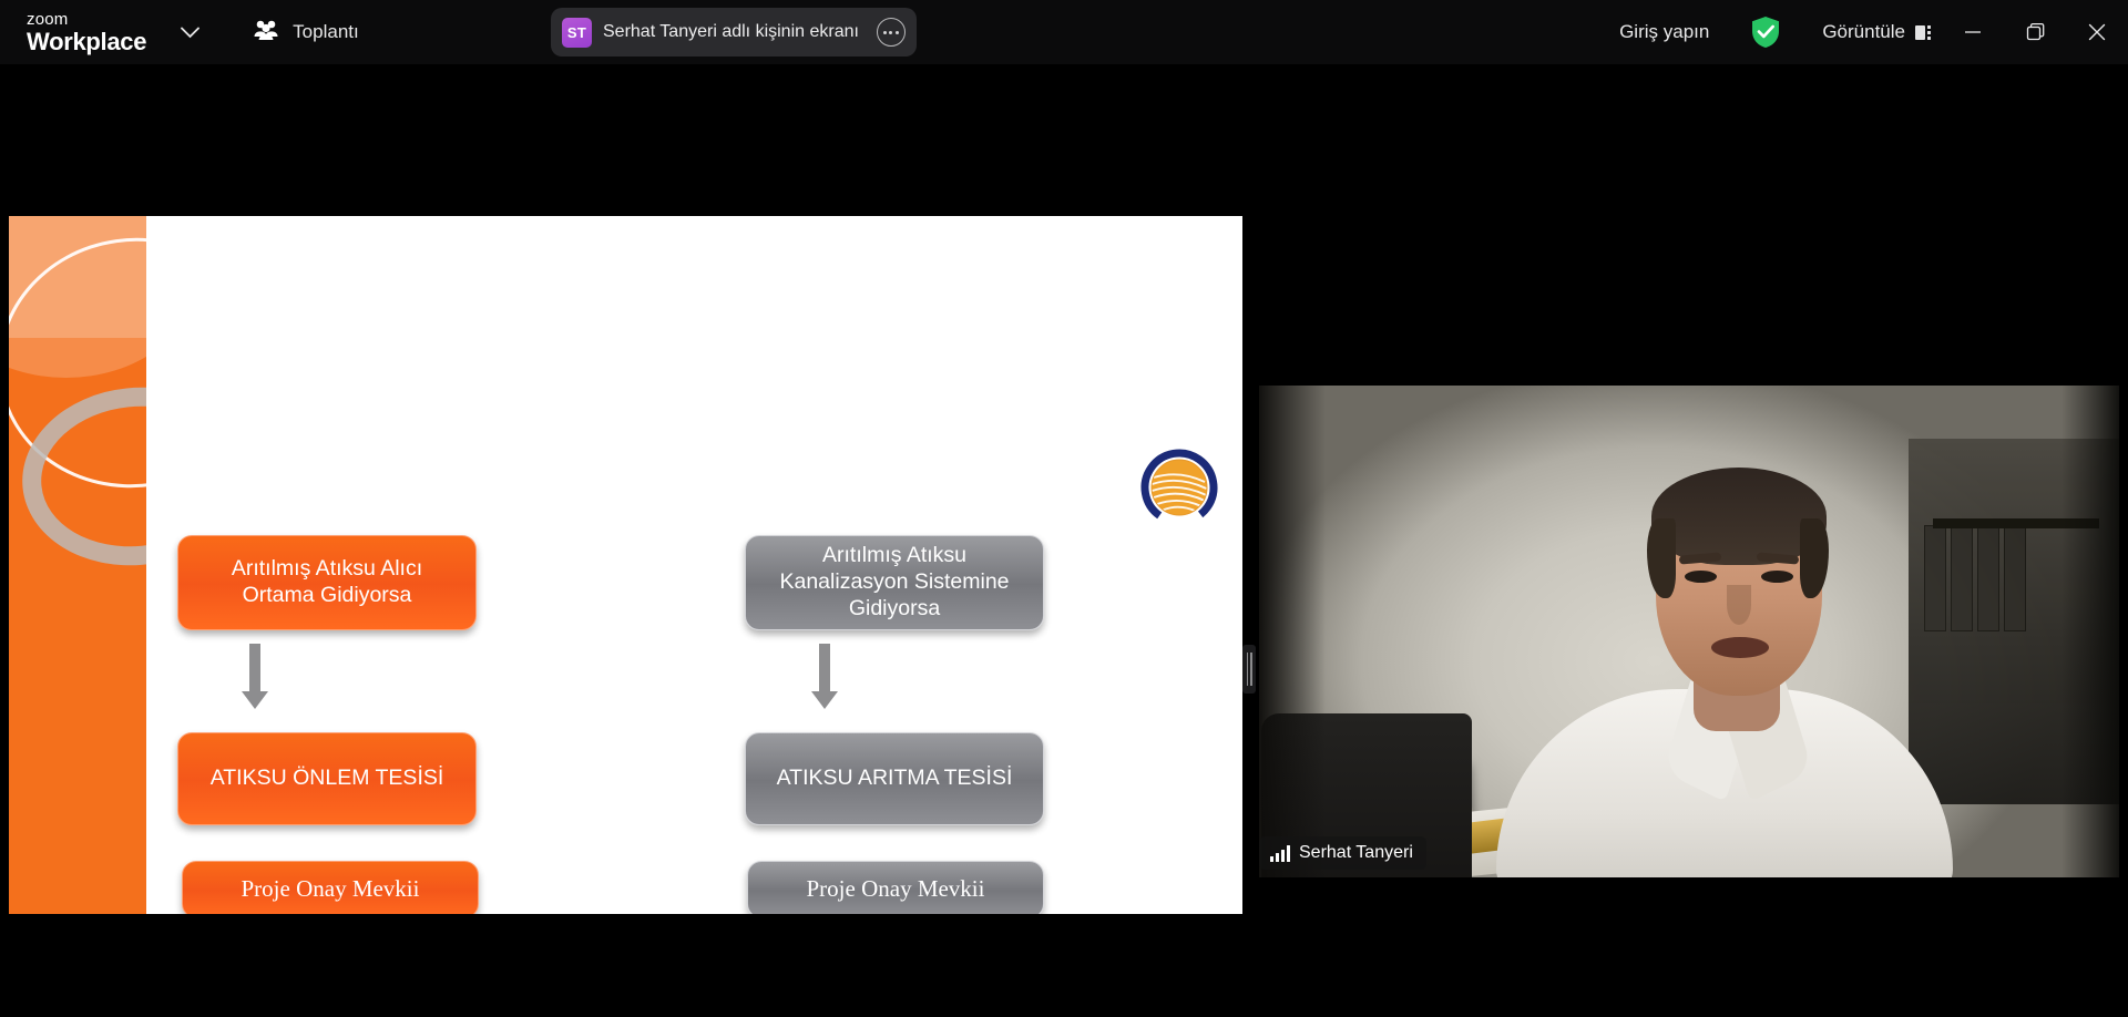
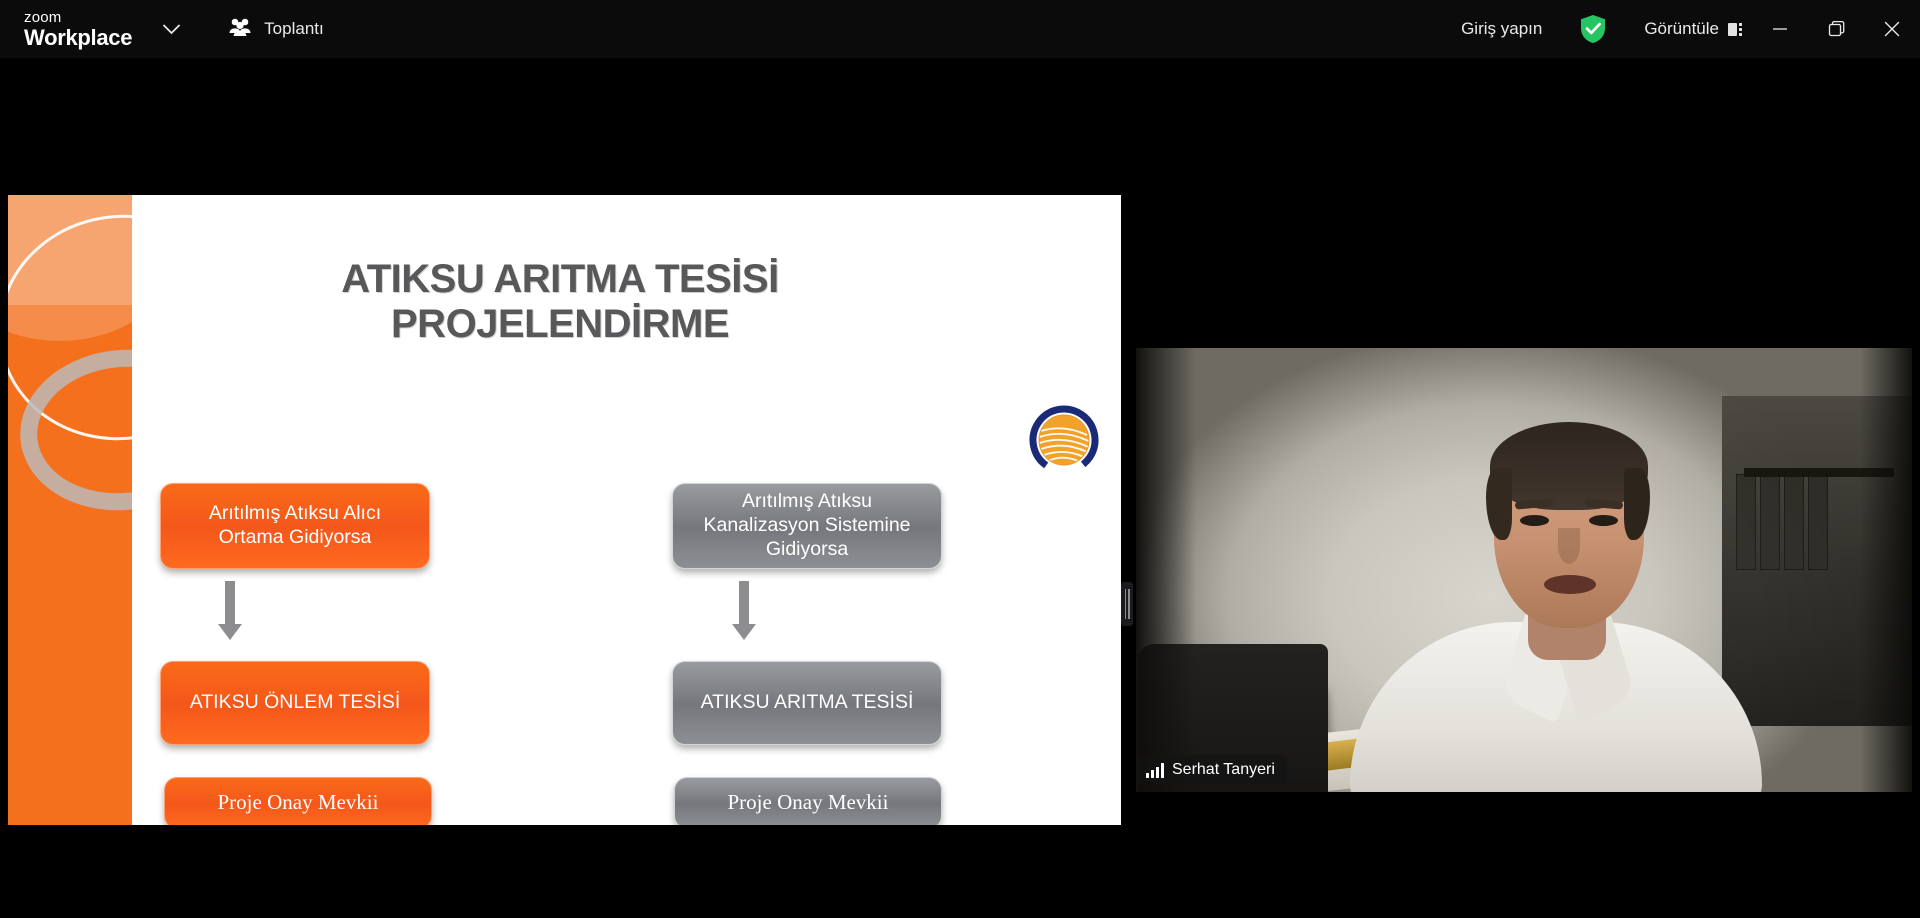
  zoom
  Workplace
  Toplantı
- ST
- Serhat Tanyeri adlı kişinin ekranı
  Giriş yapın
  Görüntüle
+ ATIKSU ARITMA TESİSİ PROJELENDİRME
  Arıtılmış Atıksu Alıcı
  Ortama Gidiyorsa
  ATIKSU ÖNLEM TESİSİ
  Proje Onay Mevkii
  Arıtılmış Atıksu
  Kanalizasyon Sistemine
  Gidiyorsa
  ATIKSU ARITMA TESİSİ
  Proje Onay Mevkii
  Serhat Tanyeri
